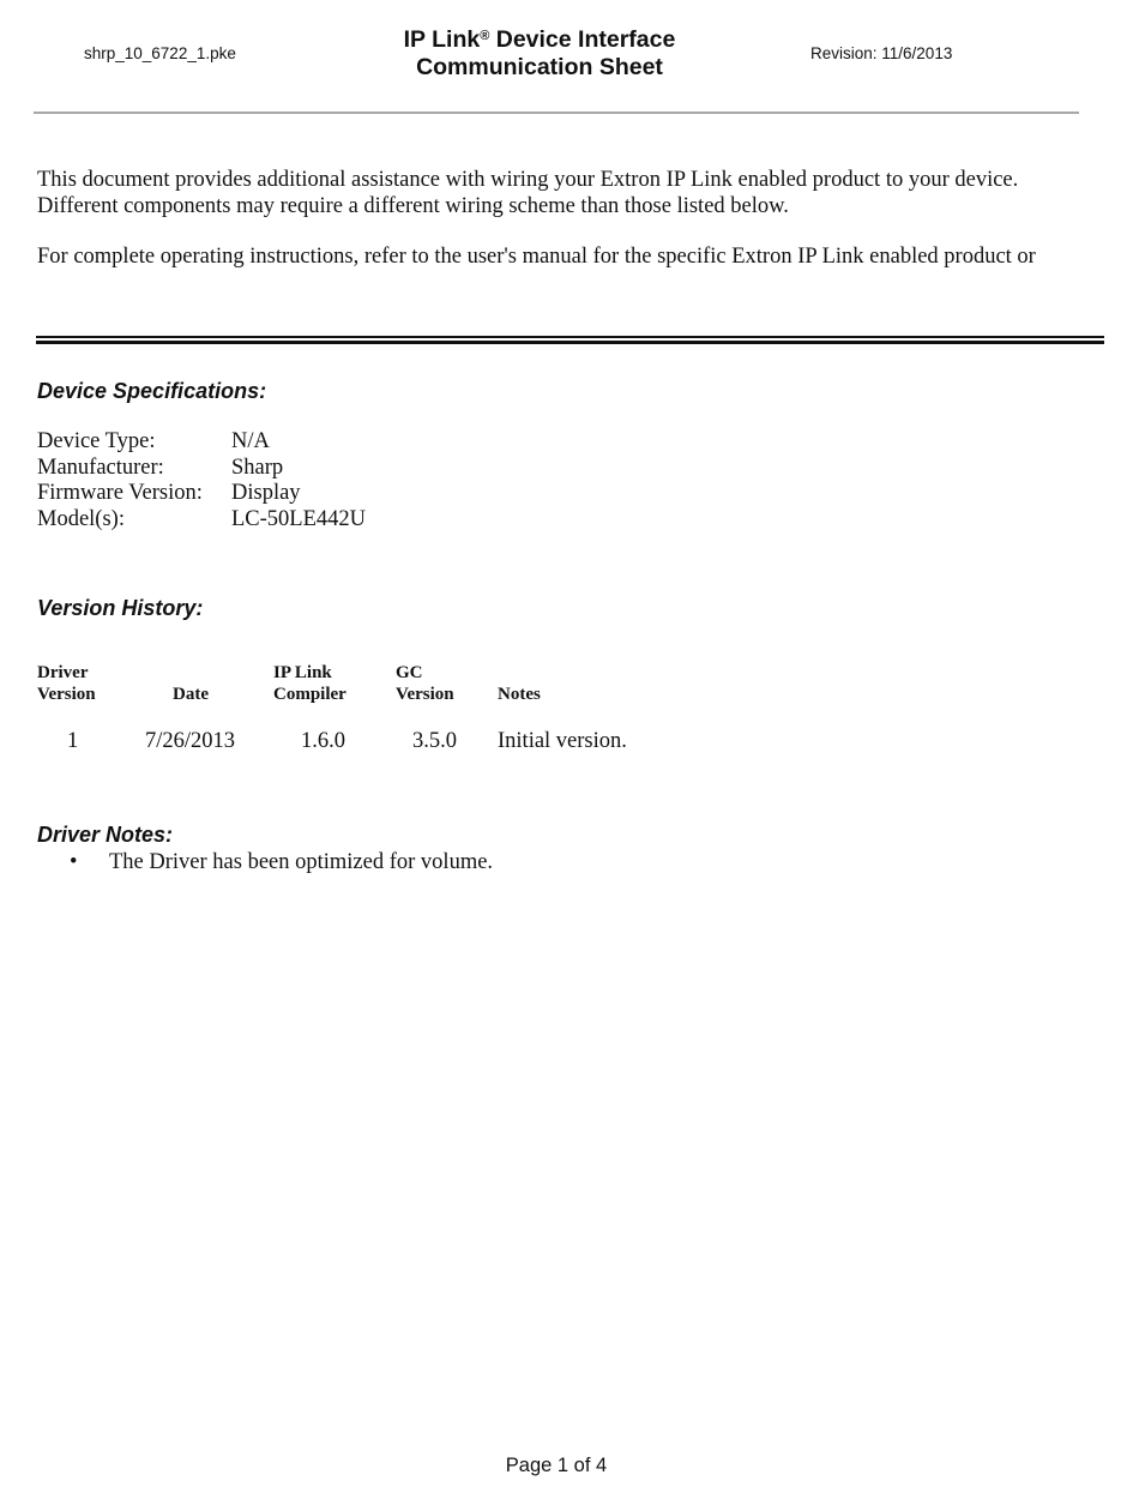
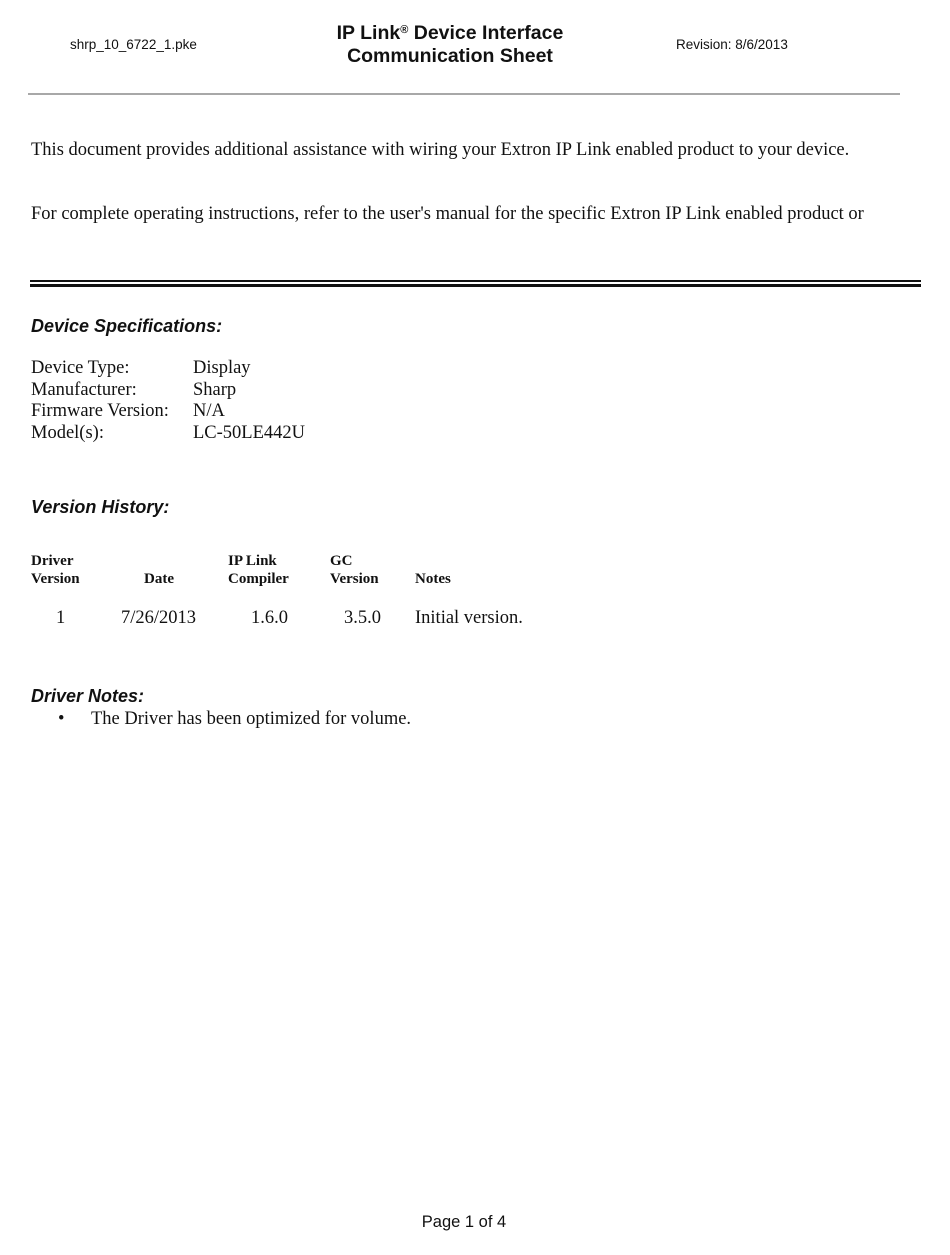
  shrp_10_6722_1.pke
  IP Link® Device Interface
  Communication Sheet
- Revision: 11/6/2013
+ Revision: 8/6/2013
  This document provides additional assistance with wiring your Extron IP Link enabled product to your device.
- Different components may require a different wiring scheme than those listed below.
  For complete operating instructions, refer to the user's manual for the specific Extron IP Link enabled product or
  Device Specifications:
- Device Type: N/A
+ Device Type: Display
  Manufacturer: Sharp
- Firmware Version: Display
+ Firmware Version: N/A
  Model(s): LC-50LE442U
  Version History:
  Driver
  Version
  Date
  IP Link
  Compiler
  GC
  Version
  Notes
  1
  7/26/2013
  1.6.0
  3.5.0
  Initial version.
  Driver Notes:
  • The Driver has been optimized for volume.
  Page 1 of 4
